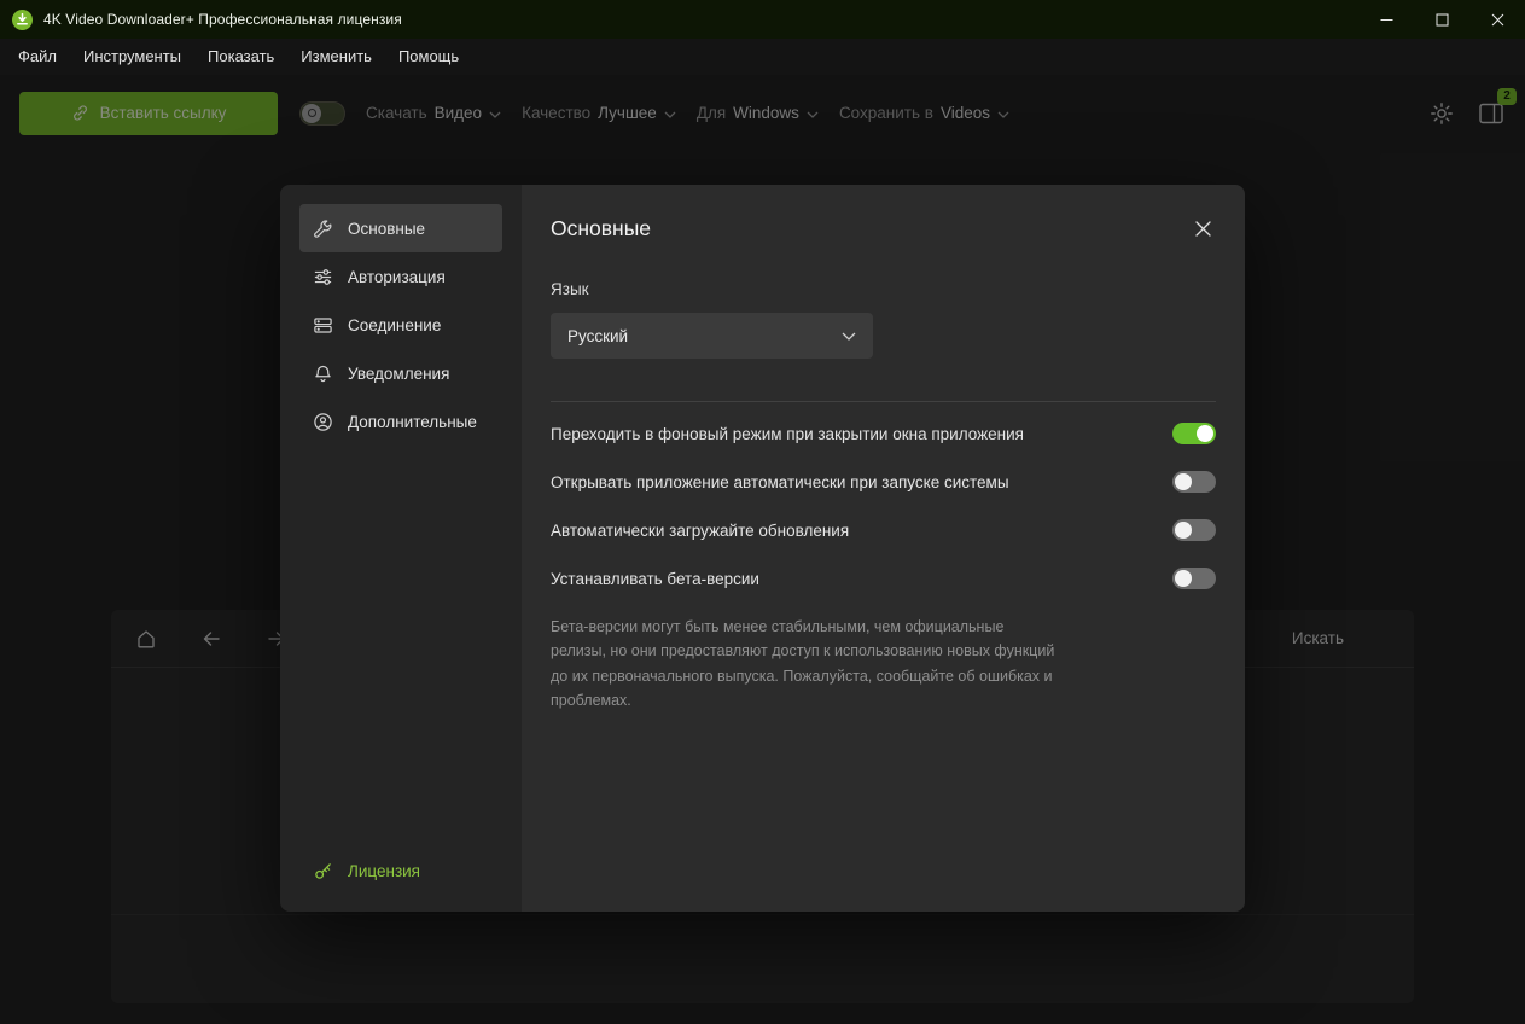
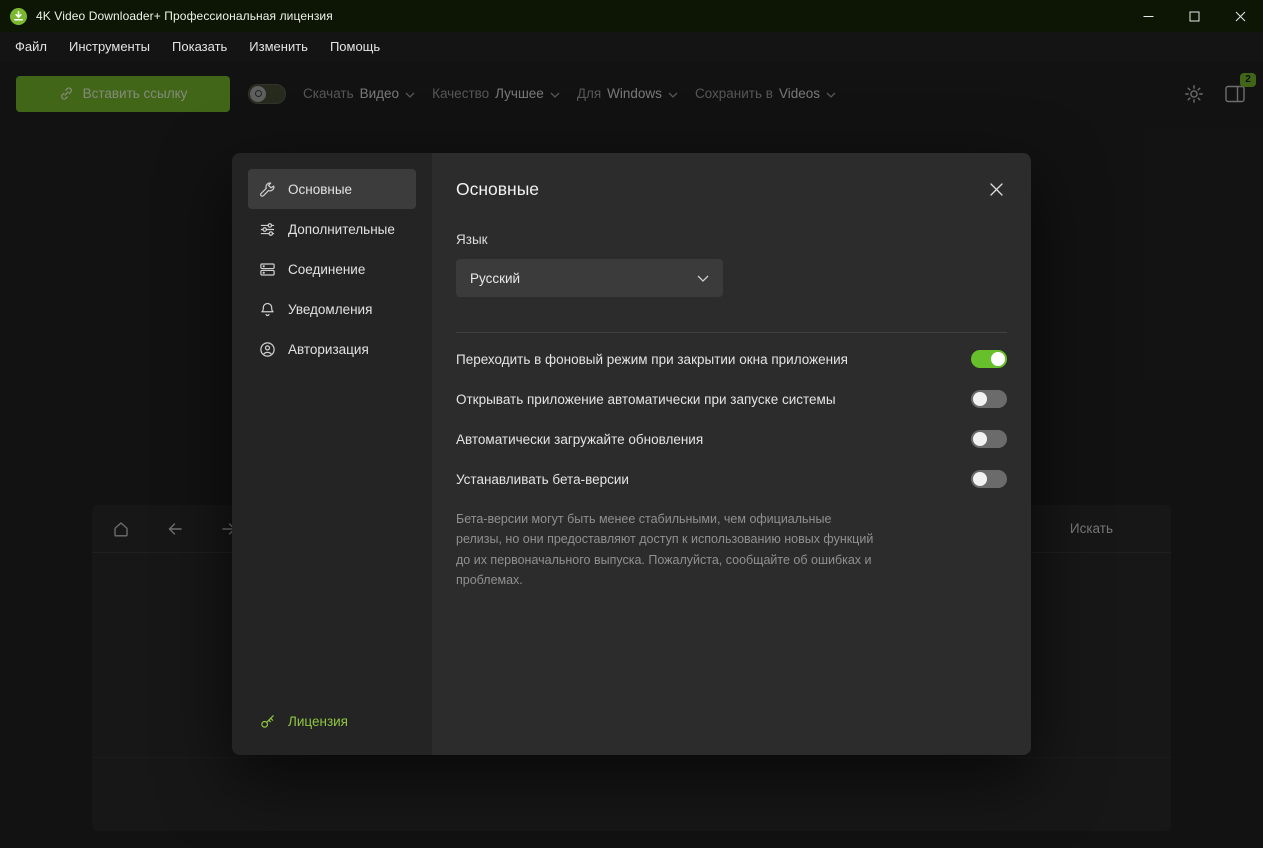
  4K Video Downloader+ Профессиональная лицензия
  Файл
  Инструменты
  Показать
  Изменить
  Помощь
  Вставить ссылку
  Скачать
  Видео
  Качество
  Лучшее
  Для
  Windows
  Сохранить в
  Videos
  2
  Искать
  Основные
- Авторизация
+ Дополнительные
  Соединение
  Уведомления
- Дополнительные
+ Авторизация
  Лицензия
  Основные
  Язык
  Русский
  Переходить в фоновый режим при закрытии окна приложения
  Открывать приложение автоматически при запуске системы
  Автоматически загружайте обновления
  Устанавливать бета-версии
  Бета-версии могут быть менее стабильными, чем официальные релизы, но они предоставляют доступ к использованию новых функций до их первоначального выпуска. Пожалуйста, сообщайте об ошибках и проблемах.
